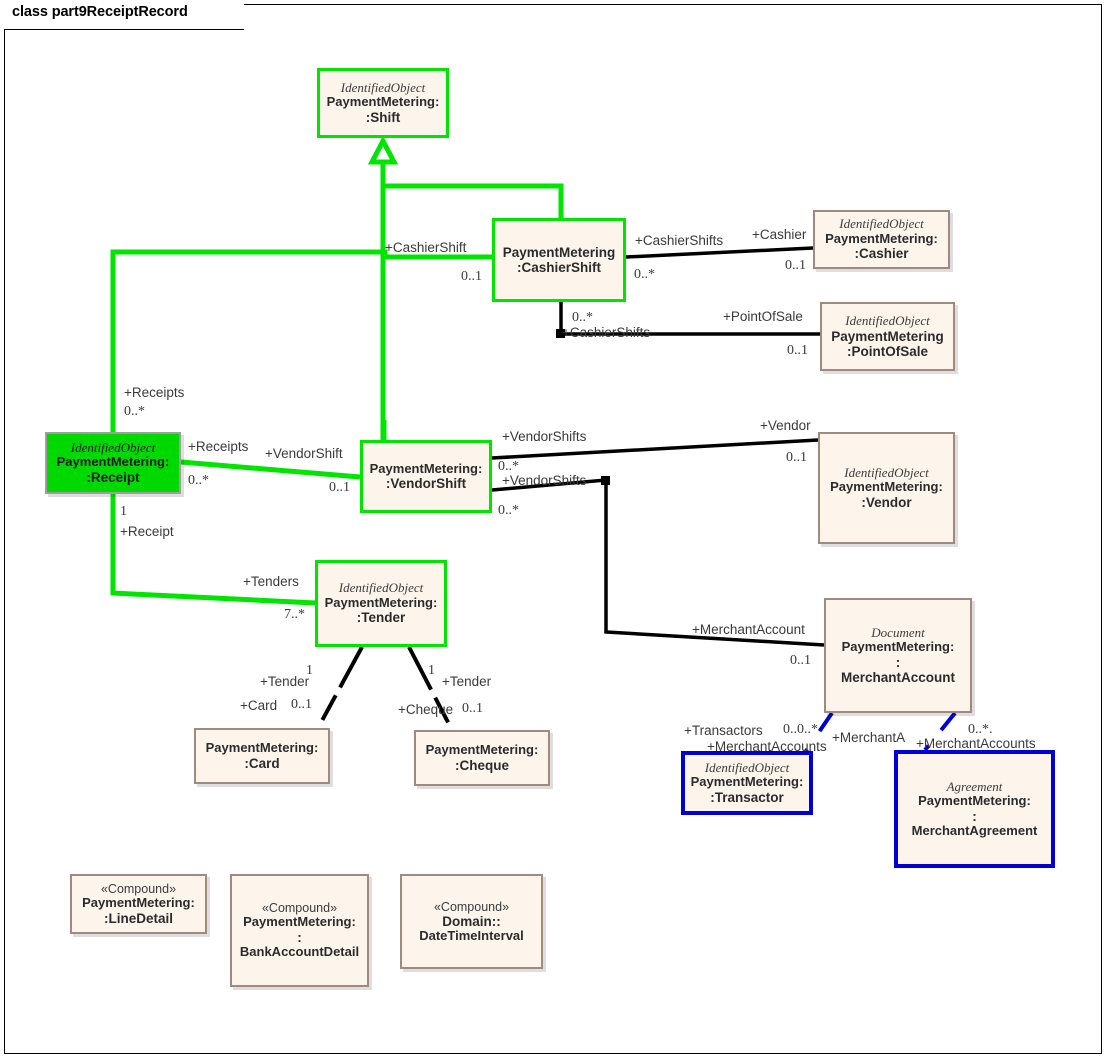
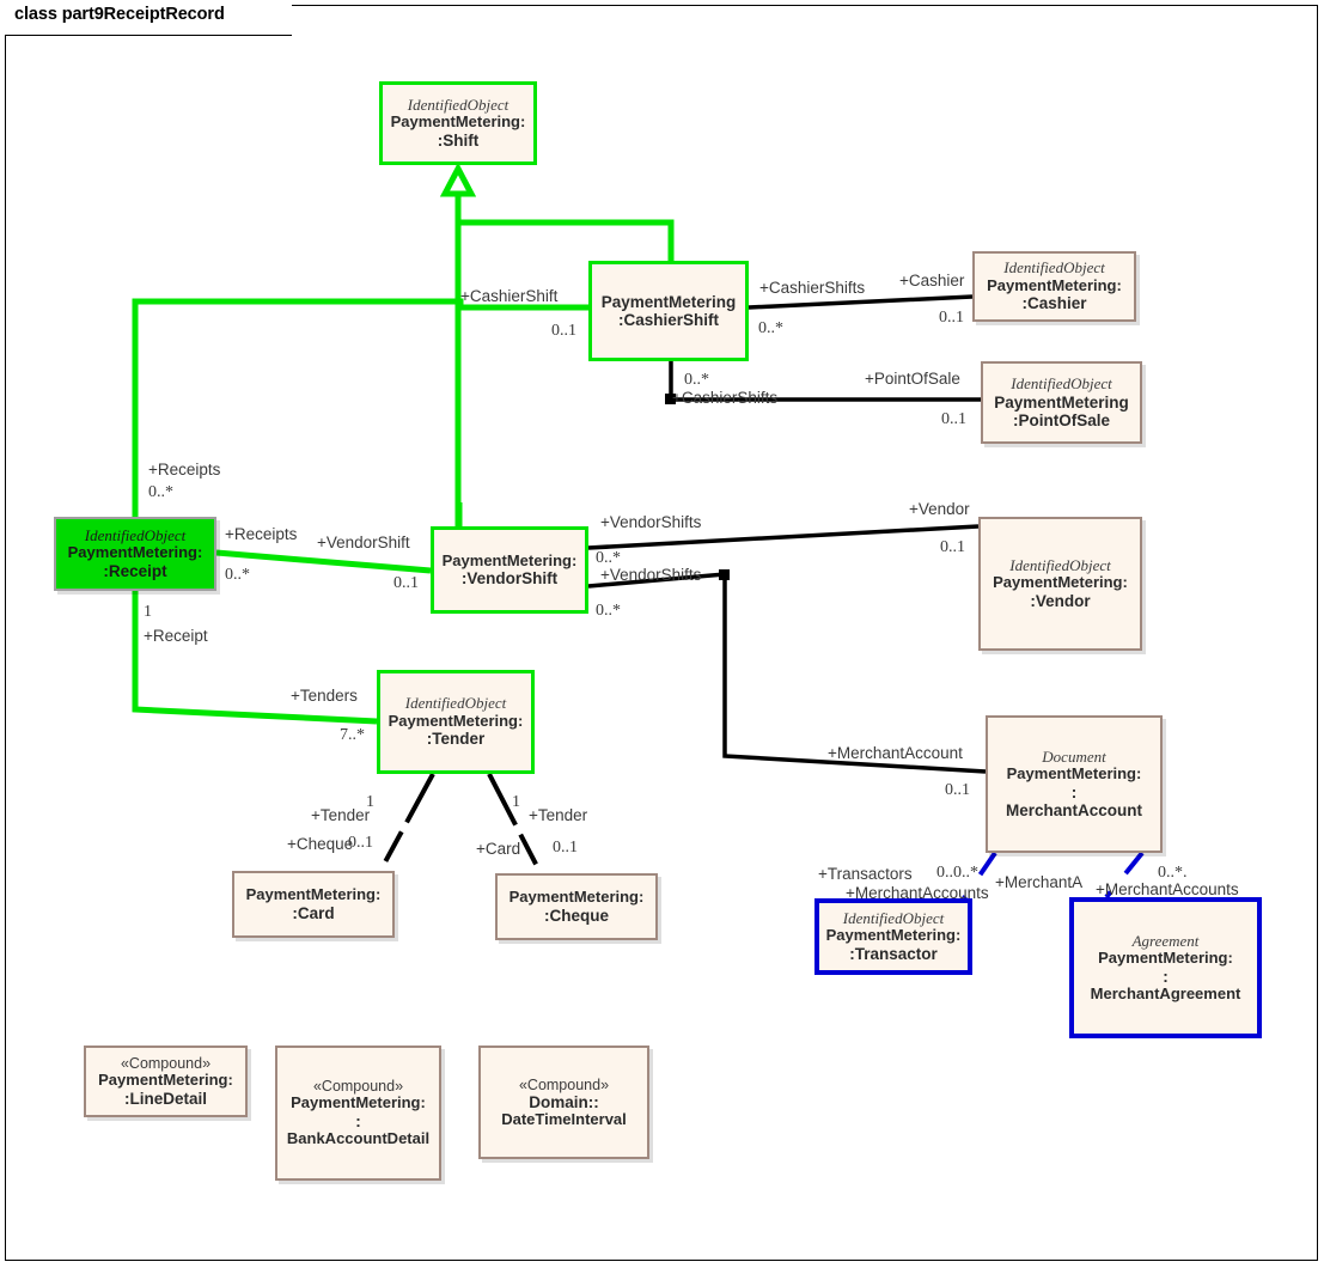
  class part9ReceiptRecord
  IdentifiedObject
  PaymentMetering:
  :Shift
  PaymentMetering
  :CashierShift
  IdentifiedObject
  PaymentMetering:
  :Cashier
  IdentifiedObject
  PaymentMetering
  :PointOfSale
  IdentifiedObject
  PaymentMetering:
  :Receipt
  PaymentMetering:
  :VendorShift
  IdentifiedObject
  PaymentMetering:
  :Vendor
  IdentifiedObject
  PaymentMetering:
  :Tender
  Document
  PaymentMetering:
  :
  MerchantAccount
  PaymentMetering:
  :Card
  PaymentMetering:
  :Cheque
  IdentifiedObject
  PaymentMetering:
  :Transactor
  Agreement
  PaymentMetering:
  :
  MerchantAgreement
  «Compound»
  PaymentMetering:
  :LineDetail
  «Compound»
  PaymentMetering:
  :
  BankAccountDetail
  «Compound»
  Domain::
  DateTimeInterval
  +CashierShift
  0..1
  +CashierShifts
  0..*
  +Cashier
  0..1
  0..*
  +CashierShifts
  +PointOfSale
  0..1
  +Receipts
  0..*
  +Receipts
  0..*
  +VendorShift
  0..1
  +VendorShifts
  0..*
  +Vendor
  0..1
  +VendorShifts
  0..*
  1
  +Receipt
  +Tenders
  7..*
  1
  +Tender
- +Card
+ +Cheque
  0..1
  1
  +Tender
- +Cheque
+ +Card
  0..1
  +MerchantAccount
  0..1
  +Transactors
  0..
  0..*
  +MerchantAccounts
  +MerchantA
  +MerchantAccounts
  0..*.
